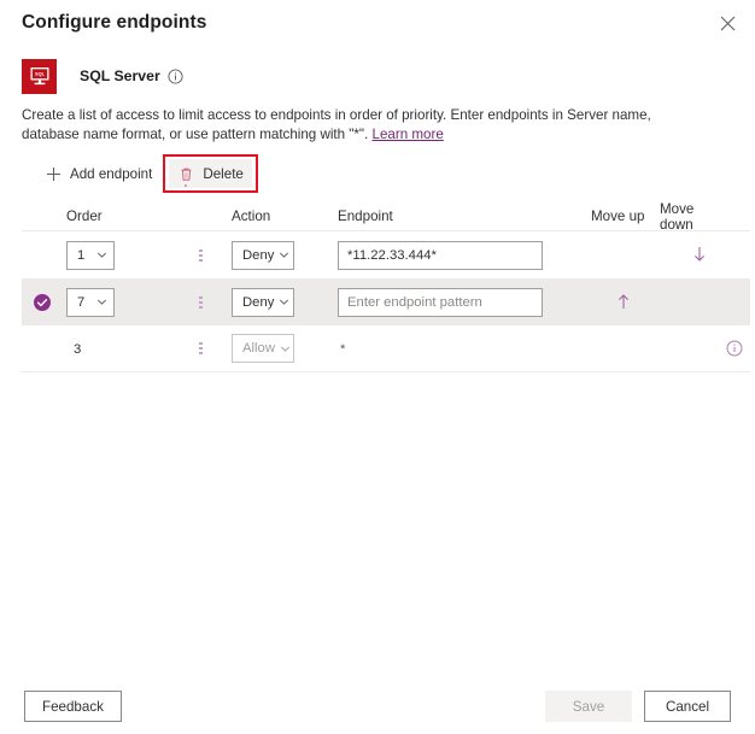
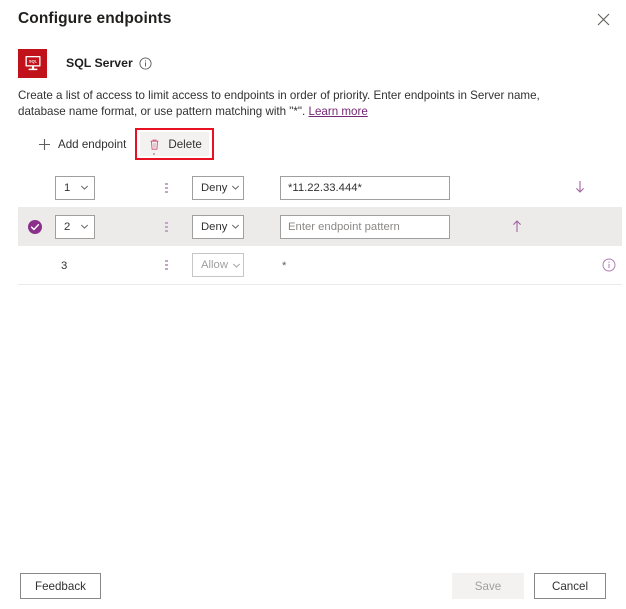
  Configure endpoints
  SQL Server
  Create a list of access to limit access to endpoints in order of priority. Enter endpoints in Server name, database name format, or use pattern matching with "*". Learn more
  Add endpoint
  Delete
- Order
- Action
- Endpoint
- Move up
- Move down
  1
  Deny
  *11.22.33.444*
- 7
+ 2
  Deny
  Enter endpoint pattern
  3
  Allow
  *
  Feedback
  Save
  Cancel
